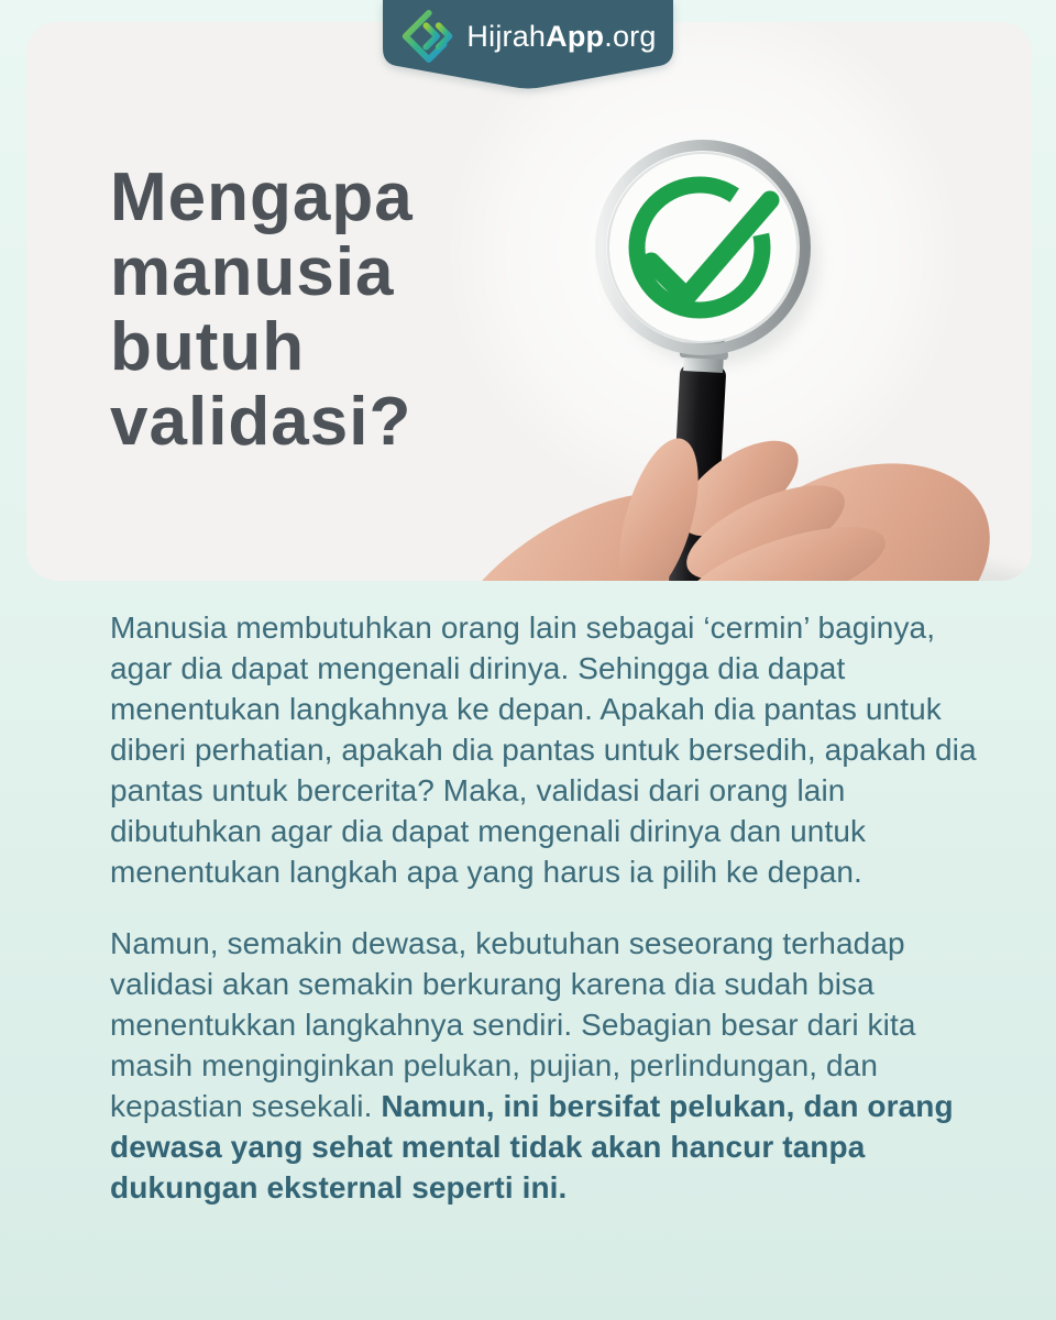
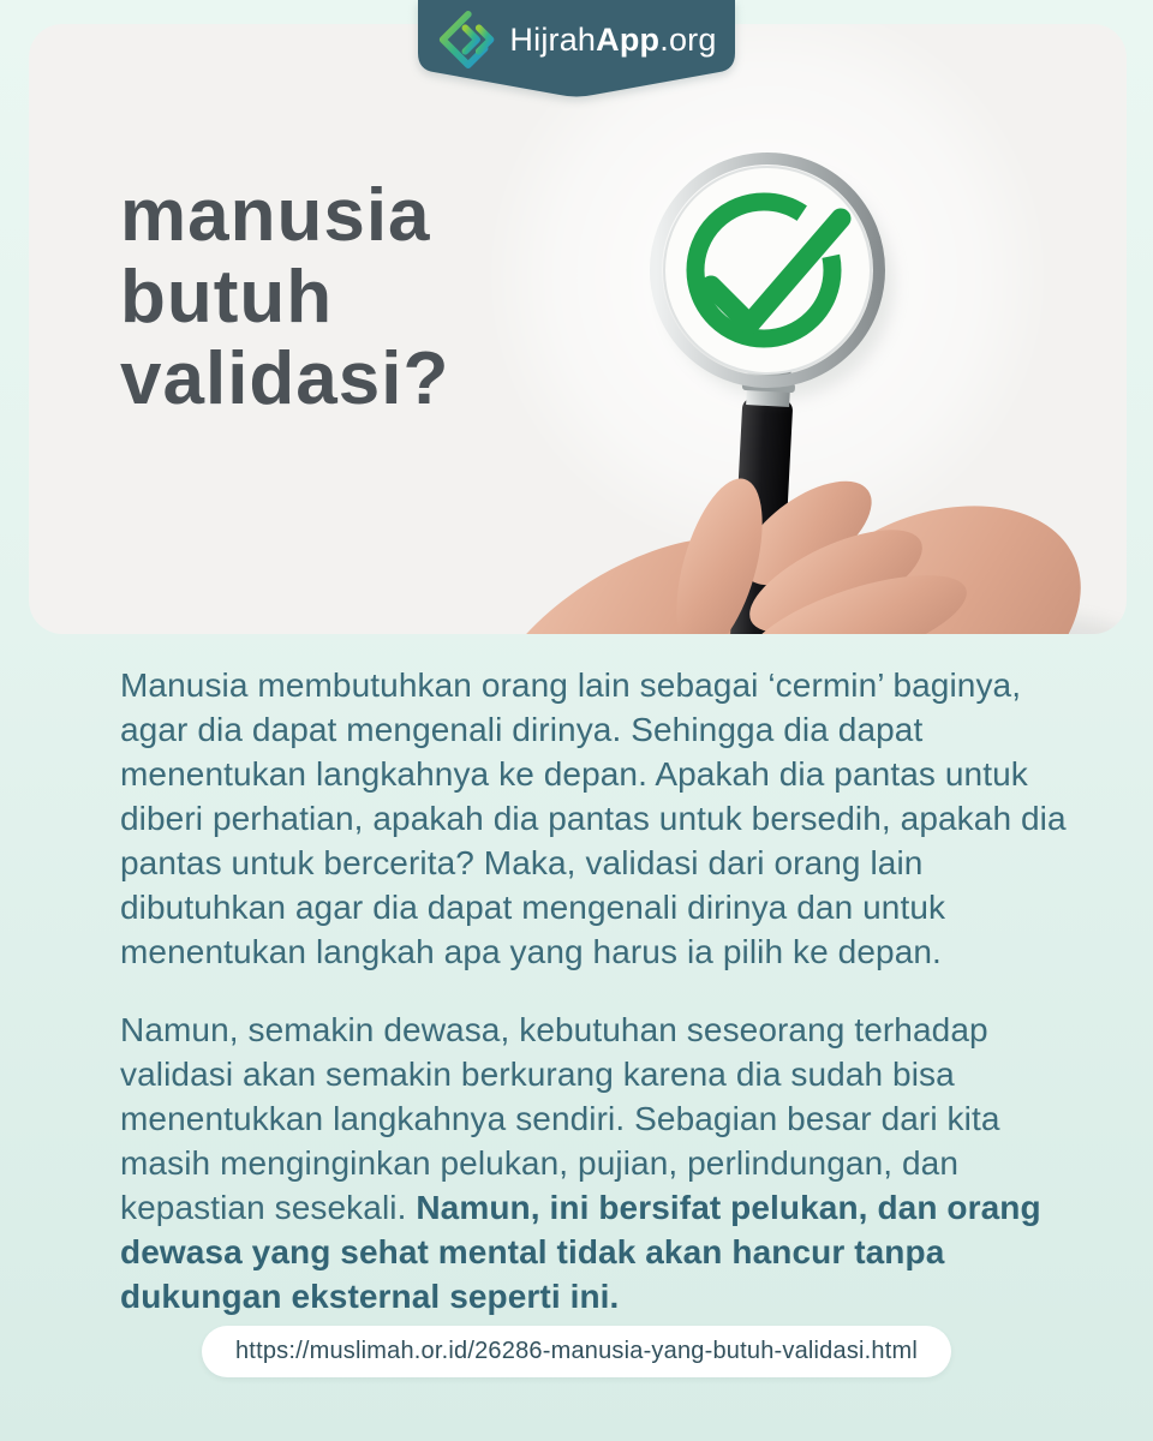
- Mengapa
  manusia
  butuh
  validasi?
  HijrahApp.org
  Manusia membutuhkan orang lain sebagai ‘cermin’ baginya, agar dia dapat mengenali dirinya. Sehingga dia dapat menentukan langkahnya ke depan. Apakah dia pantas untuk diberi perhatian, apakah dia pantas untuk bersedih, apakah dia pantas untuk bercerita? Maka, validasi dari orang lain dibutuhkan agar dia dapat mengenali dirinya dan untuk menentukan langkah apa yang harus ia pilih ke depan.
  Namun, semakin dewasa, kebutuhan seseorang terhadap validasi akan semakin berkurang karena dia sudah bisa menentukkan langkahnya sendiri. Sebagian besar dari kita masih menginginkan pelukan, pujian, perlindungan, dan kepastian sesekali. Namun, ini bersifat pelukan, dan orang dewasa yang sehat mental tidak akan hancur tanpa dukungan eksternal seperti ini.
+ https://muslimah.or.id/26286-manusia-yang-butuh-validasi.html
